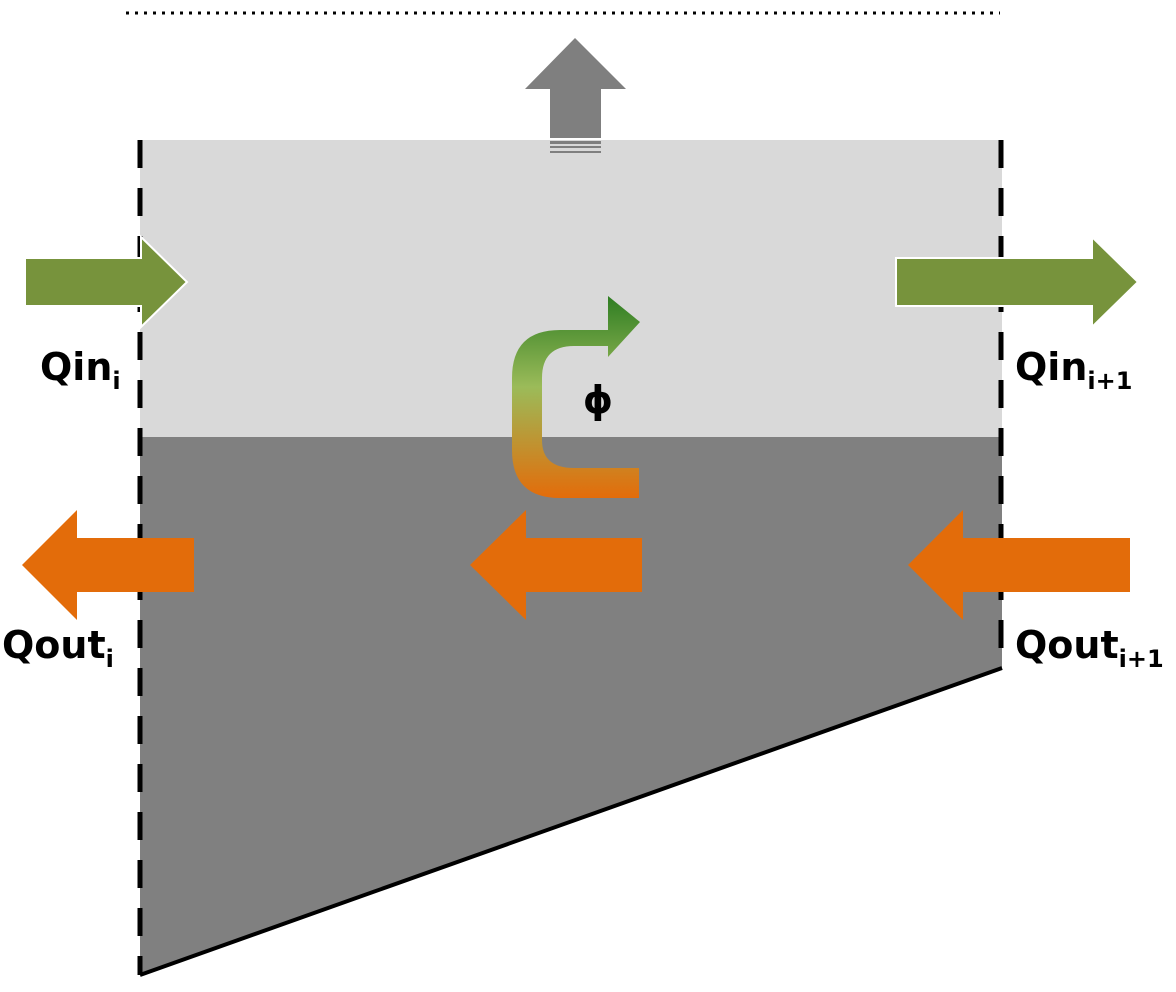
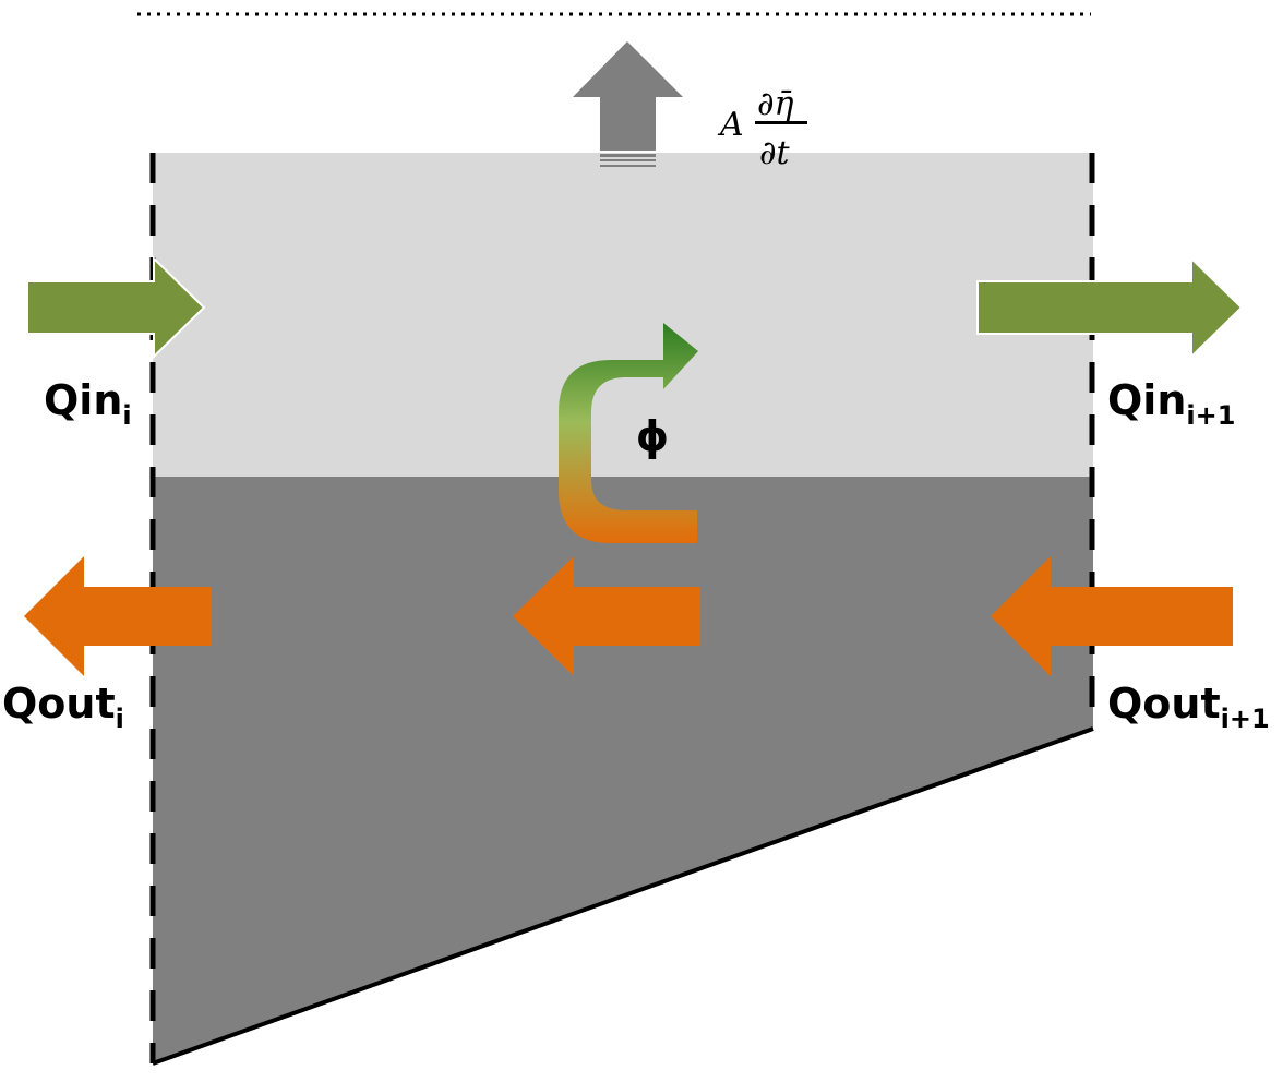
+ A
+ ∂η̄
+ ∂t
  ϕ
  Qini
  Qini+1
  Qouti
  Qouti+1
